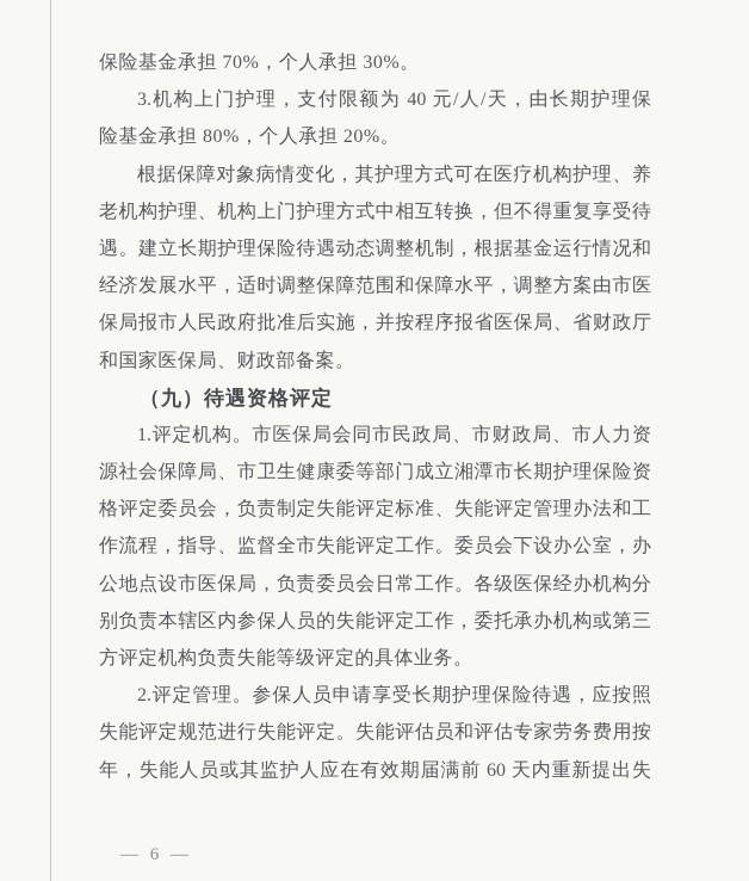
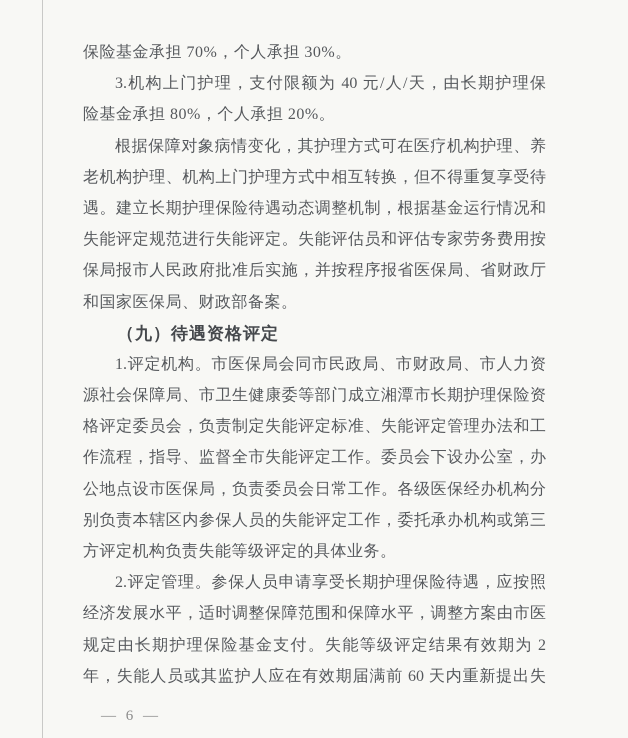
  保险基金承担 70%，个人承担 30%。
  3.机构上门护理，支付限额为 40 元/人/天，由长期护理保
  险基金承担 80%，个人承担 20%。
  根据保障对象病情变化，其护理方式可在医疗机构护理、养
  老机构护理、机构上门护理方式中相互转换，但不得重复享受待
  遇。建立长期护理保险待遇动态调整机制，根据基金运行情况和
- 经济发展水平，适时调整保障范围和保障水平，调整方案由市医
+ 失能评定规范进行失能评定。失能评估员和评估专家劳务费用按
  保局报市人民政府批准后实施，并按程序报省医保局、省财政厅
  和国家医保局、财政部备案。
  （九）待遇资格评定
  1.评定机构。市医保局会同市民政局、市财政局、市人力资
  源社会保障局、市卫生健康委等部门成立湘潭市长期护理保险资
  格评定委员会，负责制定失能评定标准、失能评定管理办法和工
  作流程，指导、监督全市失能评定工作。委员会下设办公室，办
  公地点设市医保局，负责委员会日常工作。各级医保经办机构分
  别负责本辖区内参保人员的失能评定工作，委托承办机构或第三
  方评定机构负责失能等级评定的具体业务。
  2.评定管理。参保人员申请享受长期护理保险待遇，应按照
- 失能评定规范进行失能评定。失能评估员和评估专家劳务费用按
+ 经济发展水平，适时调整保障范围和保障水平，调整方案由市医
+ 规定由长期护理保险基金支付。失能等级评定结果有效期为 2
  年，失能人员或其监护人应在有效期届满前 60 天内重新提出失
  — 6 —
